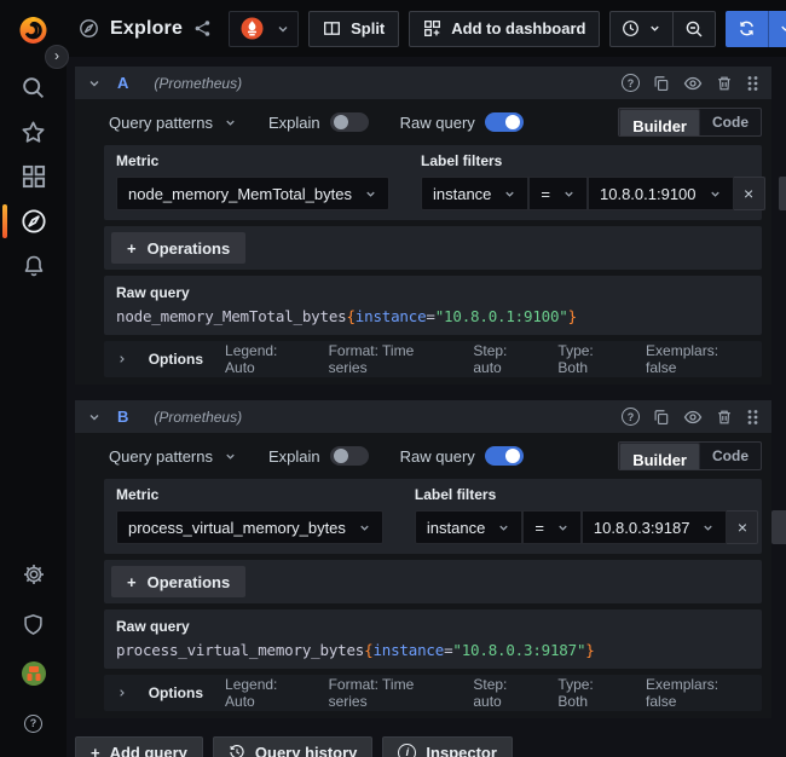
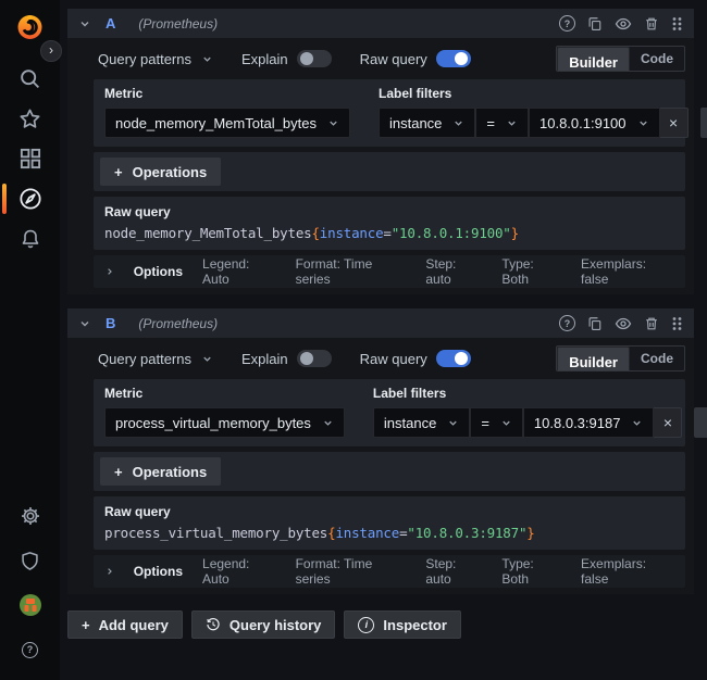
  ›
  ?
- Explore
- Split
- Add to dashboard
  A
  (Prometheus)
  ?
  Query patterns
  Explain
  Raw query
  Builder
  Code
  Metric
  node_memory_MemTotal_bytes
  Label filters
  instance
  =
  10.8.0.1:9100
  ×
  +
  Operations
  Raw query
  node_memory_MemTotal_bytes{instance="10.8.0.1:9100"}
  Options
  Legend: Auto
  Format: Time series
  Step: auto
  Type: Both
  Exemplars: false
  B
  (Prometheus)
  ?
  Query patterns
  Explain
  Raw query
  Builder
  Code
  Metric
  process_virtual_memory_bytes
  Label filters
  instance
  =
  10.8.0.3:9187
  ×
  +
  Operations
  Raw query
  process_virtual_memory_bytes{instance="10.8.0.3:9187"}
  Options
  Legend: Auto
  Format: Time series
  Step: auto
  Type: Both
  Exemplars: false
  +
  Add query
  Query history
  i
  Inspector
